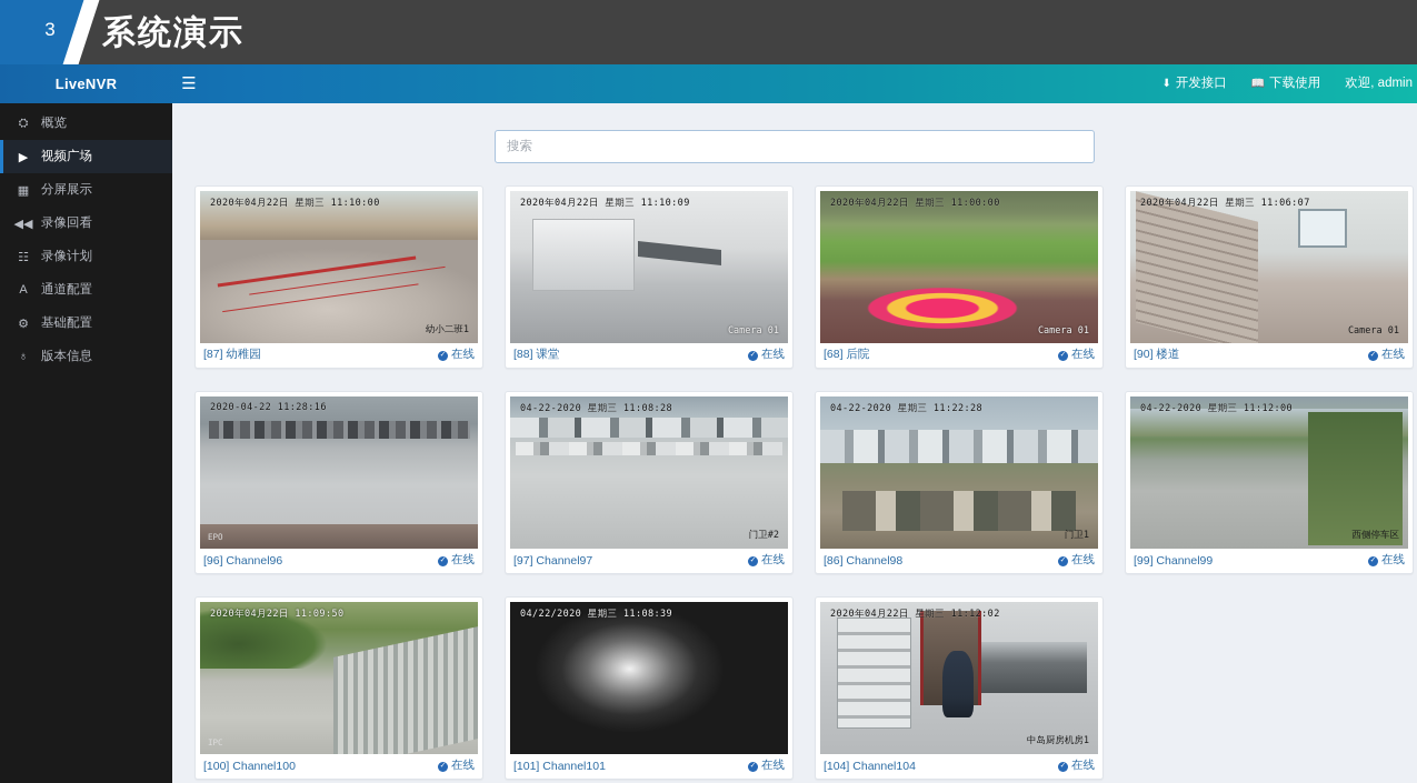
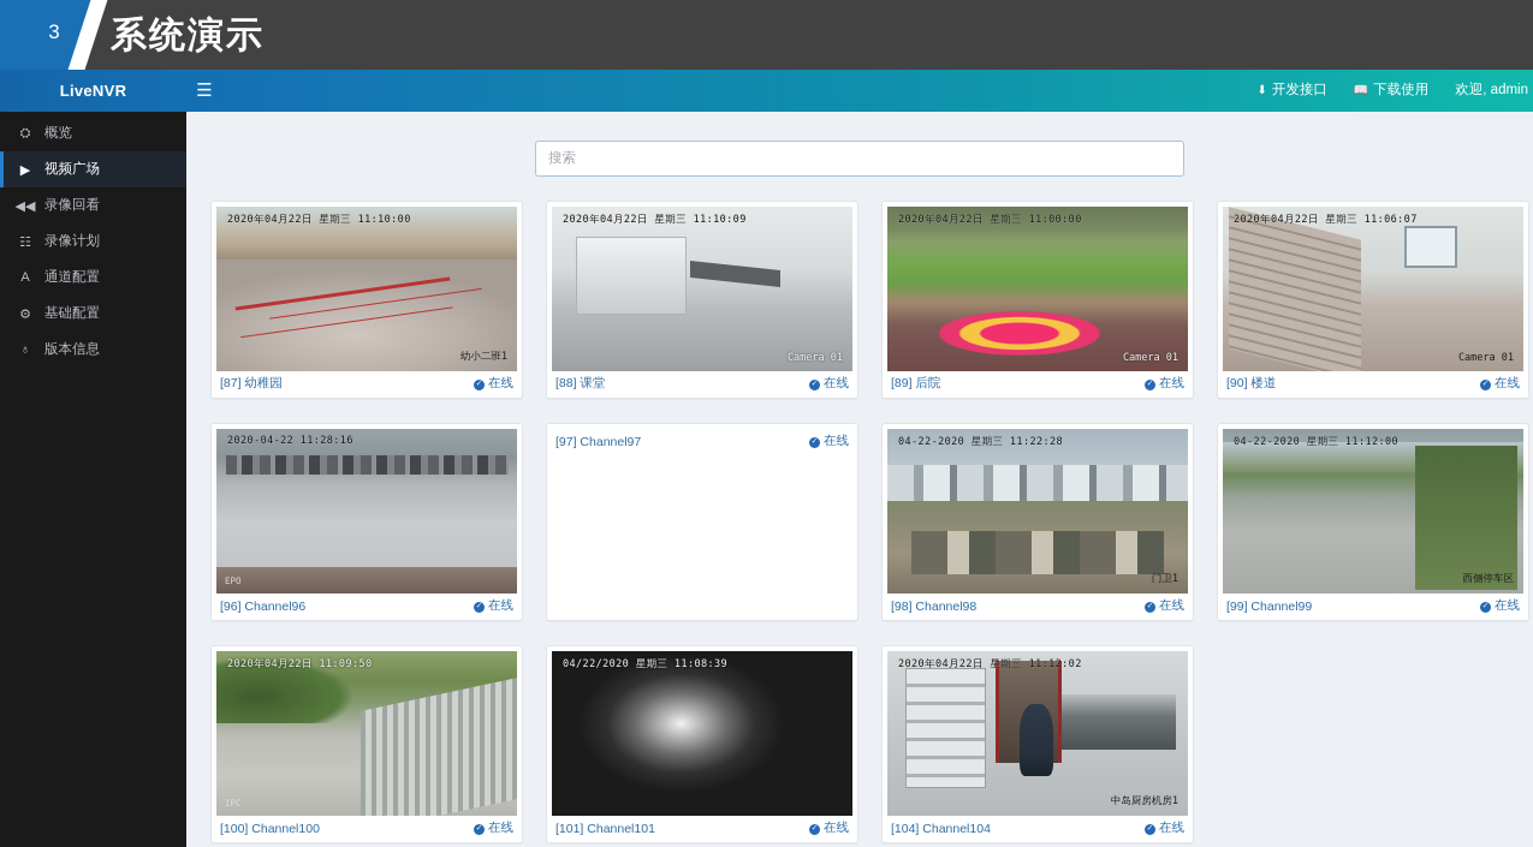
  3
  系统演示
  LiveNVR
  ☰
  ⬇
  开发接口
  📖
  下载使用
  欢迎, admin
  ⛭
  概览
  ▶
  视频广场
- ▦
- 分屏展示
  ◀◀
  录像回看
  ☷
  录像计划
  A
  通道配置
  ⚙
  基础配置
  ♁
  版本信息
  搜索
  2020年04月22日 星期三 11:10:00
  幼小二班1
  [87] 幼稚园
  在线
  2020年04月22日 星期三 11:10:09
  Camera 01
  [88] 课堂
  在线
  2020年04月22日 星期三 11:00:00
  Camera 01
- [68] 后院
+ [89] 后院
  在线
  2020年04月22日 星期三 11:06:07
  Camera 01
  [90] 楼道
  在线
  2020-04-22 11:28:16
  EPO
  [96] Channel96
  在线
- 04-22-2020 星期三 11:08:28
- 门卫#2
  [97] Channel97
  在线
  04-22-2020 星期三 11:22:28
  门卫1
- [86] Channel98
+ [98] Channel98
  在线
  04-22-2020 星期三 11:12:00
  西侧停车区
  [99] Channel99
  在线
  2020年04月22日 11:09:50
  IPC
  [100] Channel100
  在线
  04/22/2020 星期三 11:08:39
  [101] Channel101
  在线
  2020年04月22日 星期三 11:12:02
  中岛厨房机房1
  [104] Channel104
  在线
